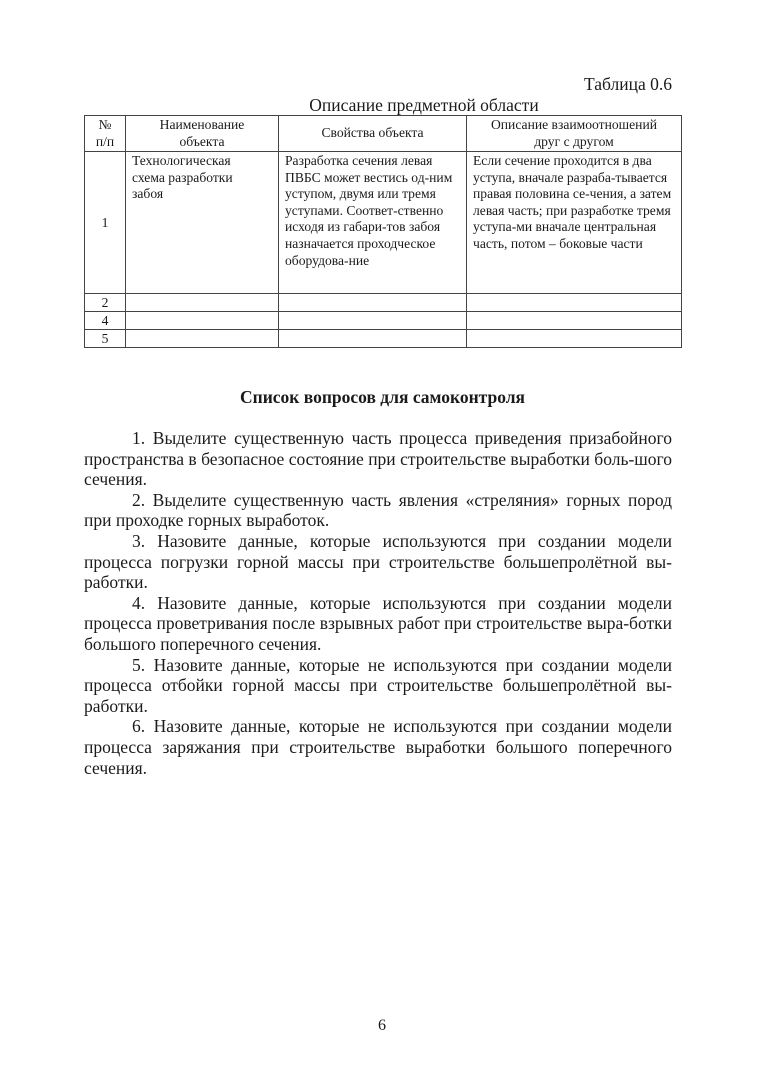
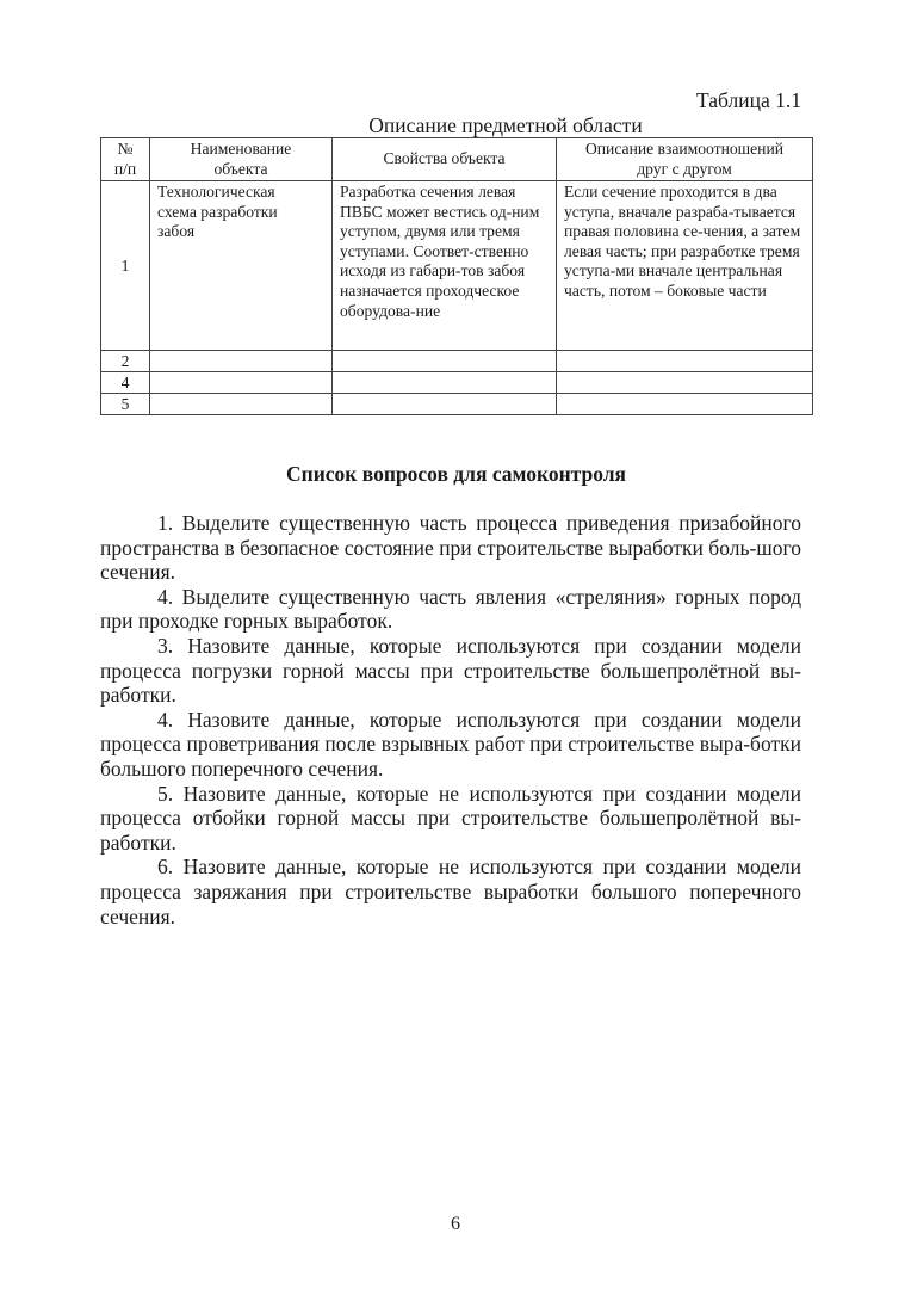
- Таблица 0.6
+ Таблица 1.1
  Описание предметной области
  №п/п	Наименованиеобъекта	Свойства объекта	Описание взаимоотношенийдруг с другом
  1	Технологическая схема разработки забоя	Разработка сечения левая ПВБС может вестись од-ним уступом, двумя или тремя уступами. Соответ-ственно исходя из габари-тов забоя назначается проходческое оборудова-ние	Если сечение проходится в два уступа, вначале разраба-тывается правая половина се-чения, а затем левая часть; при разработке тремя уступа-ми вначале центральная часть, потом – боковые части
  2
  4
  5
  Список вопросов для самоконтроля
  1. Выделите существенную часть процесса приведения призабойного пространства в безопасное состояние при строительстве выработки боль-шого сечения.
- 2. Выделите существенную часть явления «стреляния» горных пород при проходке горных выработок.
+ 4. Выделите существенную часть явления «стреляния» горных пород при проходке горных выработок.
  3. Назовите данные, которые используются при создании модели процесса погрузки горной массы при строительстве большепролётной вы-работки.
  4. Назовите данные, которые используются при создании модели процесса проветривания после взрывных работ при строительстве выра-ботки большого поперечного сечения.
  5. Назовите данные, которые не используются при создании модели процесса отбойки горной массы при строительстве большепролётной вы-работки.
  6. Назовите данные, которые не используются при создании модели процесса заряжания при строительстве выработки большого поперечного сечения.
  6
